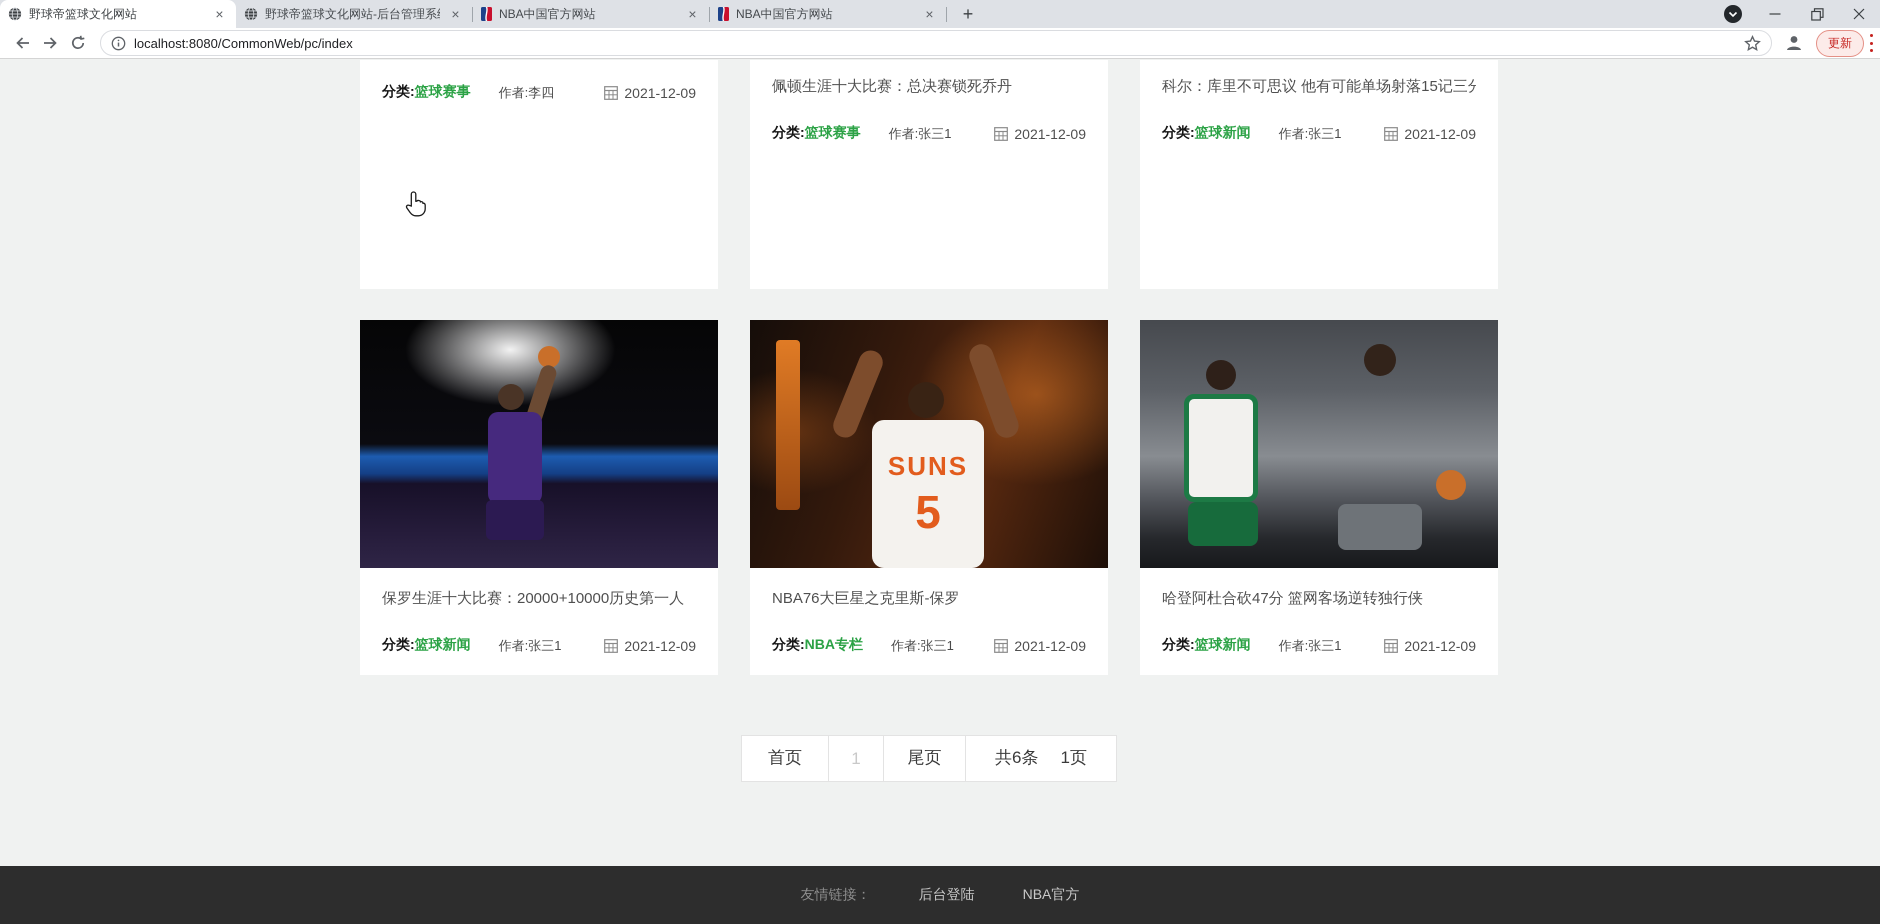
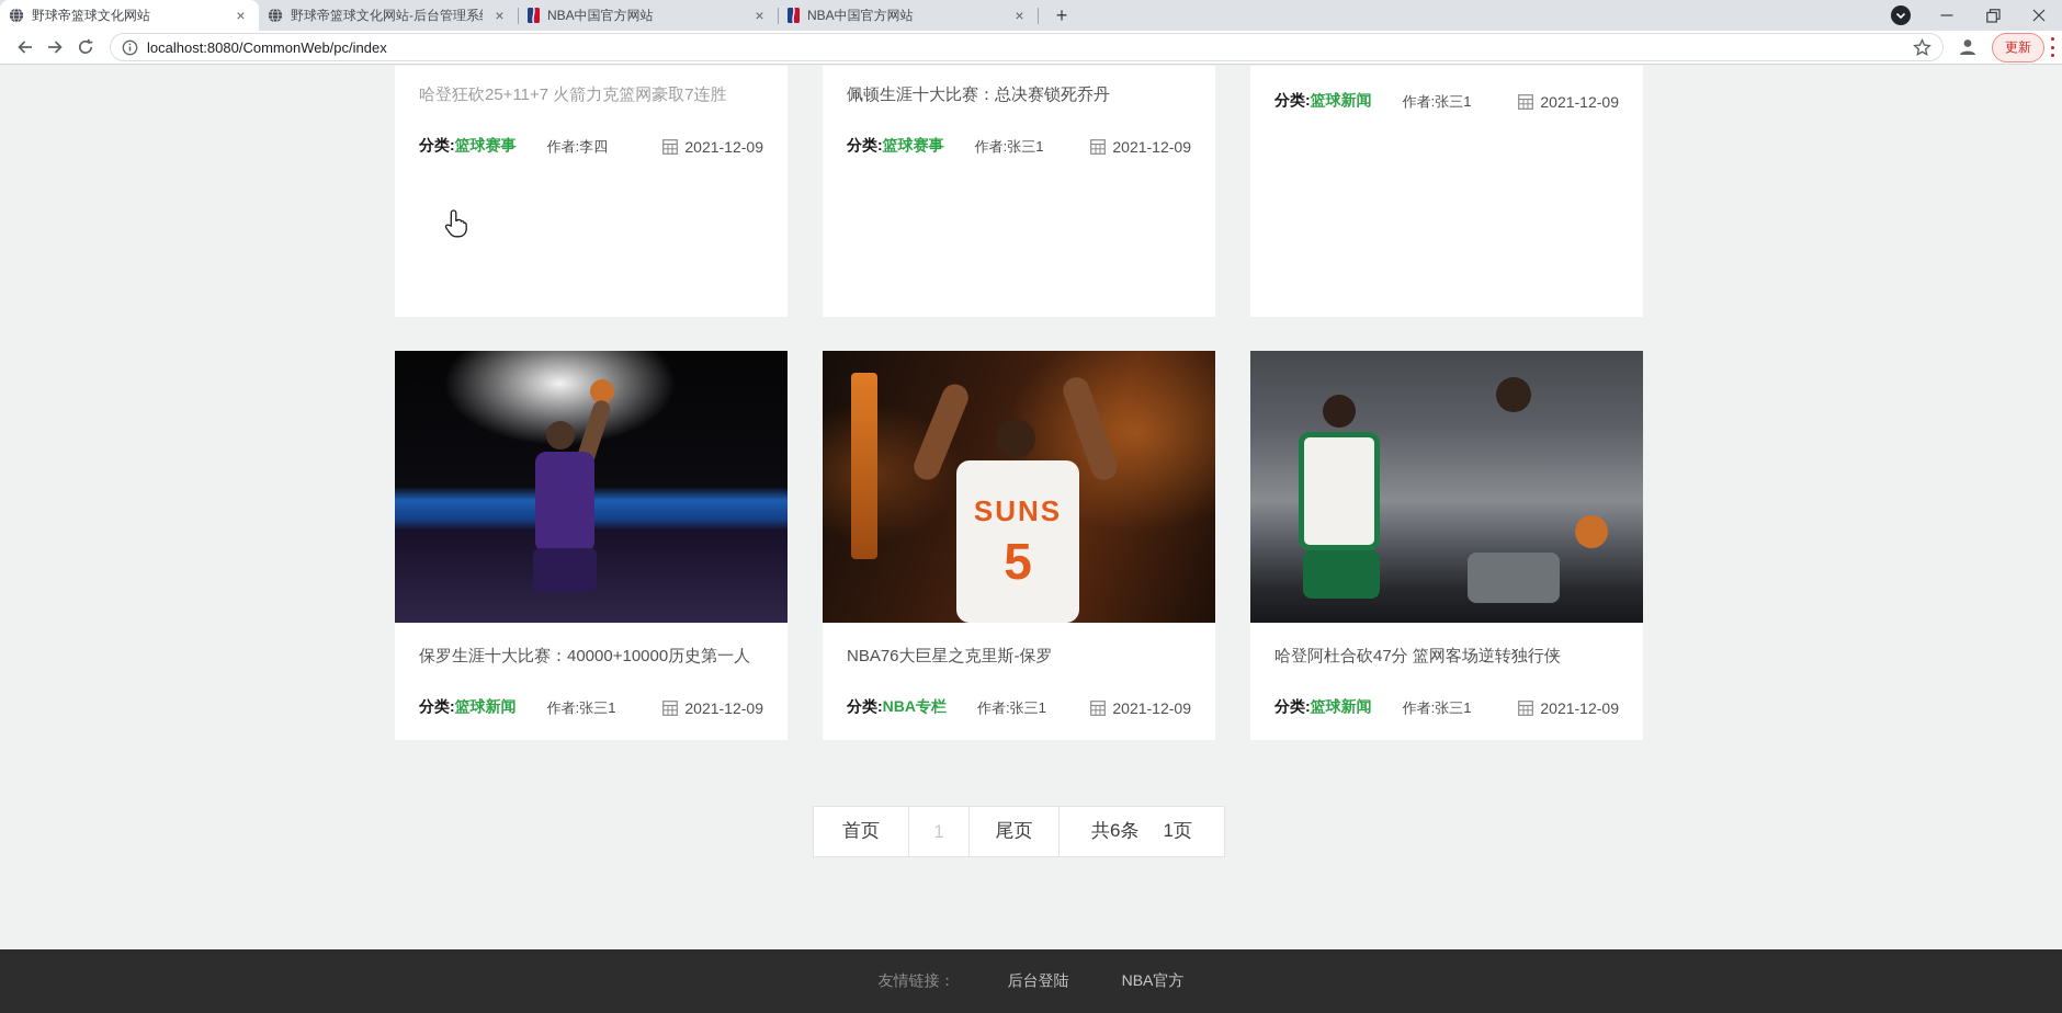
  野球帝篮球文化网站
  ×
  野球帝篮球文化网站-后台管理系
  ×
  NBA中国官方网站
  ×
  NBA中国官方网站
  ×
  +
  localhost:8080/CommonWeb/pc/index
  更新
+ 哈登狂砍25+11+7 火箭力克篮网豪取7连胜
  分类:
  篮球赛事
  作者:李四
  2021-12-09
  佩顿生涯十大比赛：总决赛锁死乔丹
  分类:
  篮球赛事
  作者:张三1
  2021-12-09
- 科尔：库里不可思议 他有可能单场射落15记三分
  分类:
  篮球新闻
  作者:张三1
  2021-12-09
- 保罗生涯十大比赛：20000+10000历史第一人
+ 保罗生涯十大比赛：40000+10000历史第一人
  分类:
  篮球新闻
  作者:张三1
  2021-12-09
  SUNS
  5
  NBA76大巨星之克里斯-保罗
  分类:
  NBA专栏
  作者:张三1
  2021-12-09
  哈登阿杜合砍47分 篮网客场逆转独行侠
  分类:
  篮球新闻
  作者:张三1
  2021-12-09
  首页
  1
  尾页
  共6条
  1页
  友情链接：
  后台登陆
  NBA官方
